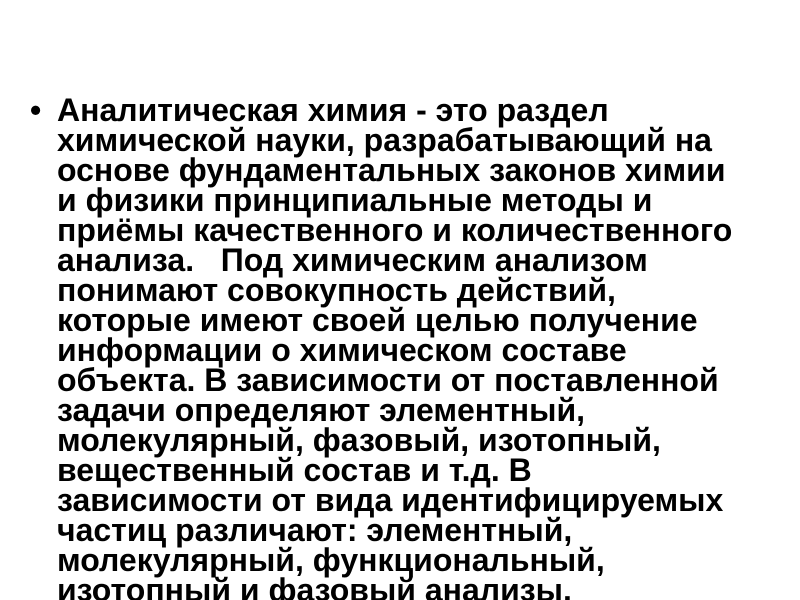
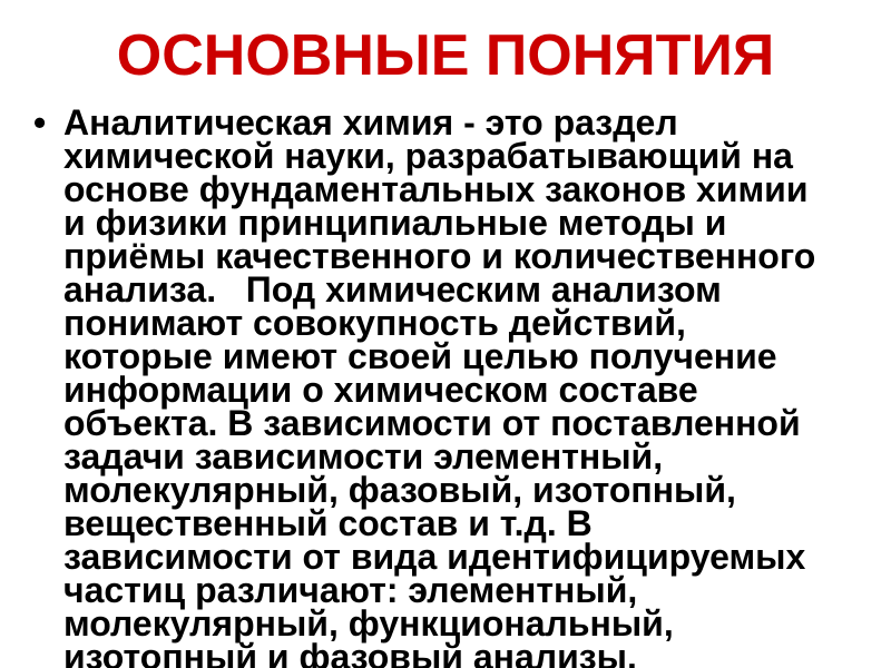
+ ОСНОВНЫЕ ПОНЯТИЯ
  •
- Аналитическая химия - это раздел химической науки, разрабатывающий на основе фундаментальных законов химии и физики принципиальные методы и приёмы качественного и количественного анализа. Под химическим анализом понимают совокупность действий, которые имеют своей целью получение информации о химическом составе объекта. В зависимости от поставленной задачи определяют элементный, молекулярный, фазовый, изотопный, вещественный состав и т.д. В зависимости от вида идентифицируемых частиц различают: элементный, молекулярный, функциональный, изотопный и фазовый анализы.
+ Аналитическая химия - это раздел химической науки, разрабатывающий на основе фундаментальных законов химии и физики принципиальные методы и приёмы качественного и количественного анализа. Под химическим анализом понимают совокупность действий, которые имеют своей целью получение информации о химическом составе объекта. В зависимости от поставленной задачи зависимости элементный, молекулярный, фазовый, изотопный, вещественный состав и т.д. В зависимости от вида идентифицируемых частиц различают: элементный, молекулярный, функциональный, изотопный и фазовый анализы.
